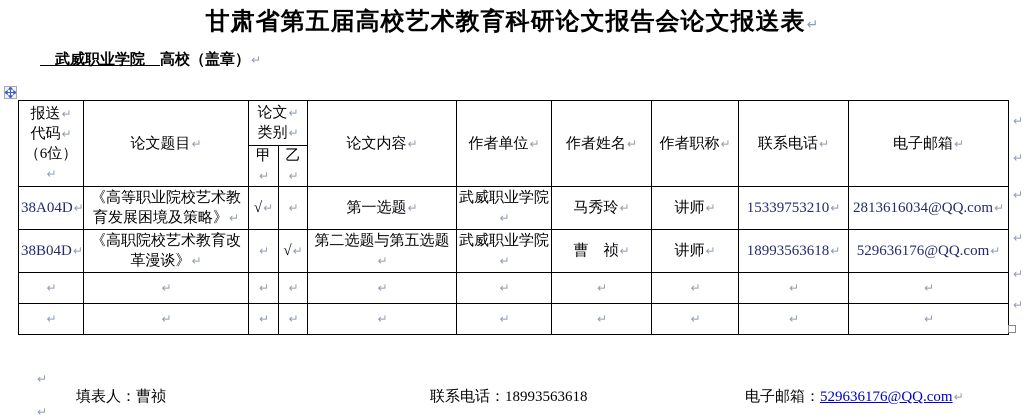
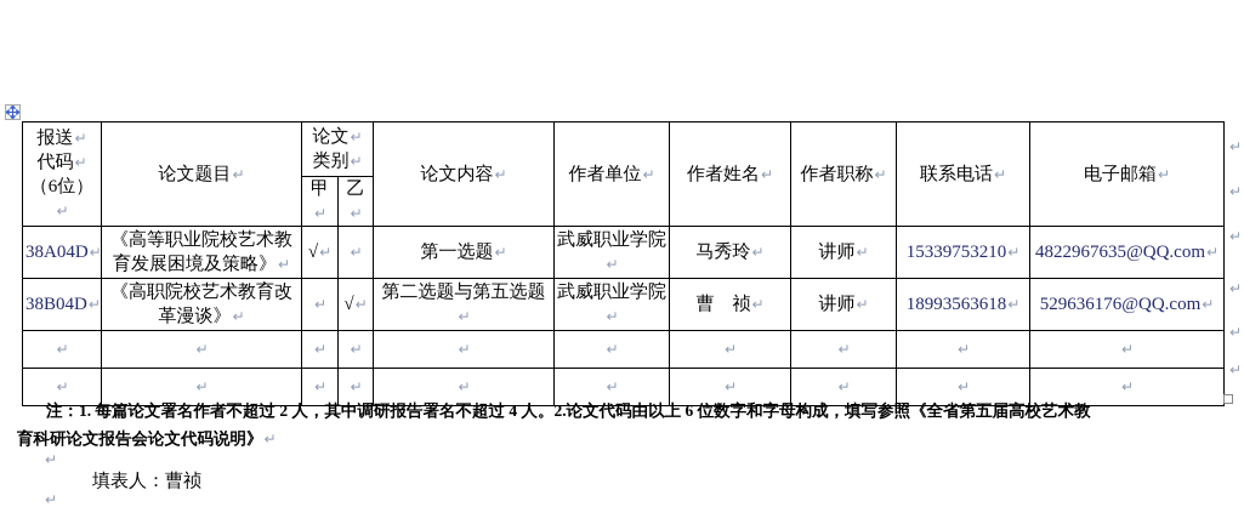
- 甘肃省第五届高校艺术教育科研论文报告会论文报送表↵
- 武威职业学院 高校（盖章）↵
  报送↵ 代码↵ （6位）↵	论文题目↵	论文↵ 类别↵	论文内容↵	作者单位↵	作者姓名↵	作者职称↵	联系电话↵	电子邮箱↵
  甲↵	乙↵
- 38A04D↵	《高等职业院校艺术教育发展困境及策略》↵	√↵	↵	第一选题↵	武威职业学院↵	马秀玲↵	讲师↵	15339753210↵	2813616034@QQ.com↵
+ 38A04D↵	《高等职业院校艺术教育发展困境及策略》↵	√↵	↵	第一选题↵	武威职业学院↵	马秀玲↵	讲师↵	15339753210↵	4822967635@QQ.com↵
  38B04D↵	《高职院校艺术教育改革漫谈》↵	↵	√↵	第二选题与第五选题↵	武威职业学院↵	曹 祯↵	讲师↵	18993563618↵	529636176@QQ.com↵
  ↵	↵	↵	↵	↵	↵	↵	↵	↵	↵
  ↵	↵	↵	↵	↵	↵	↵	↵	↵	↵
  ↵
  ↵
  ↵
  ↵
  ↵
  ↵
+ 注：1. 每篇论文署名作者不超过 2 人，其中调研报告署名不超过 4 人。2.论文代码由以上 6 位数字和字母构成，填写参照《全省第五届高校艺术教
+ 育科研论文报告会论文代码说明》↵
  ↵
  ↵
  填表人：曹祯
- 联系电话：18993563618
- 电子邮箱：529636176@QQ.com↵
